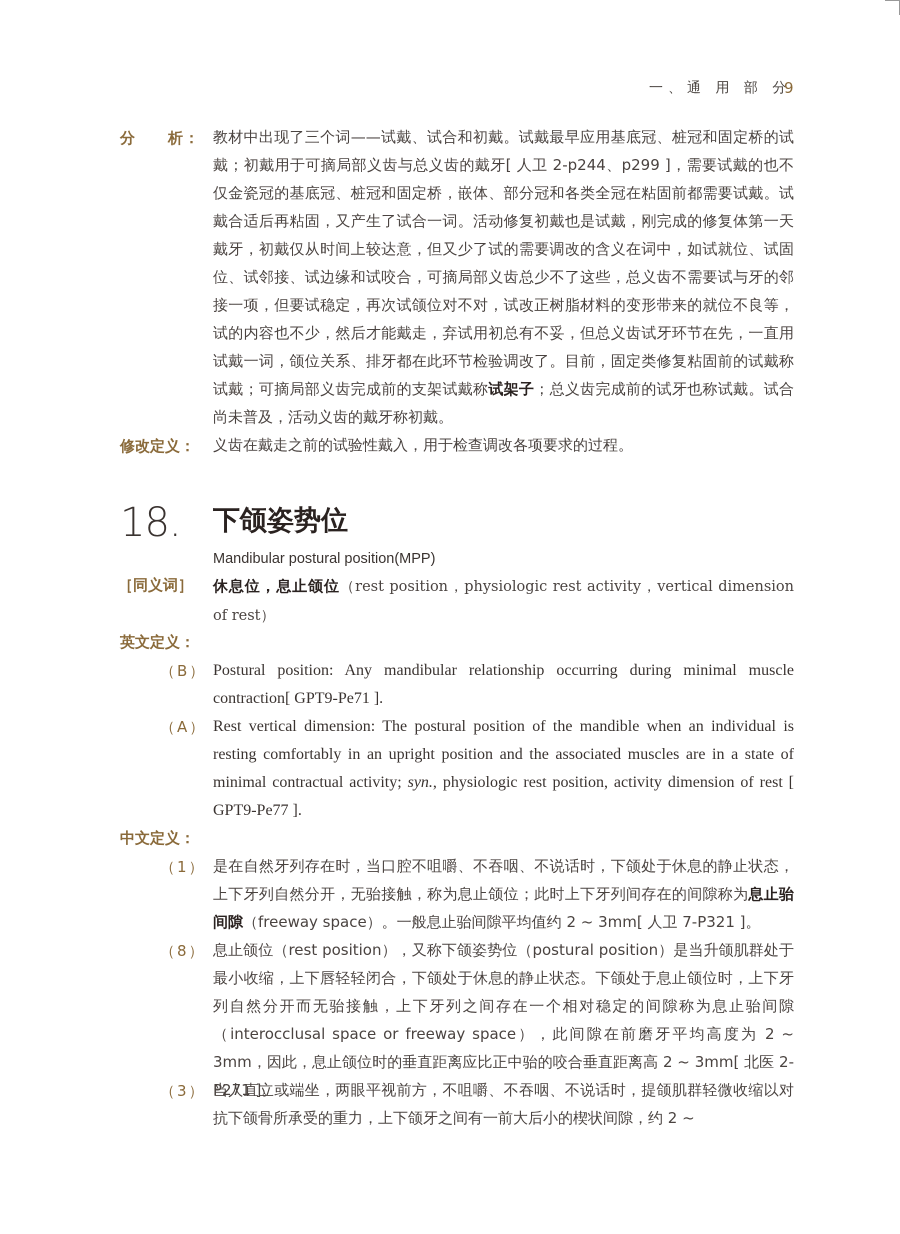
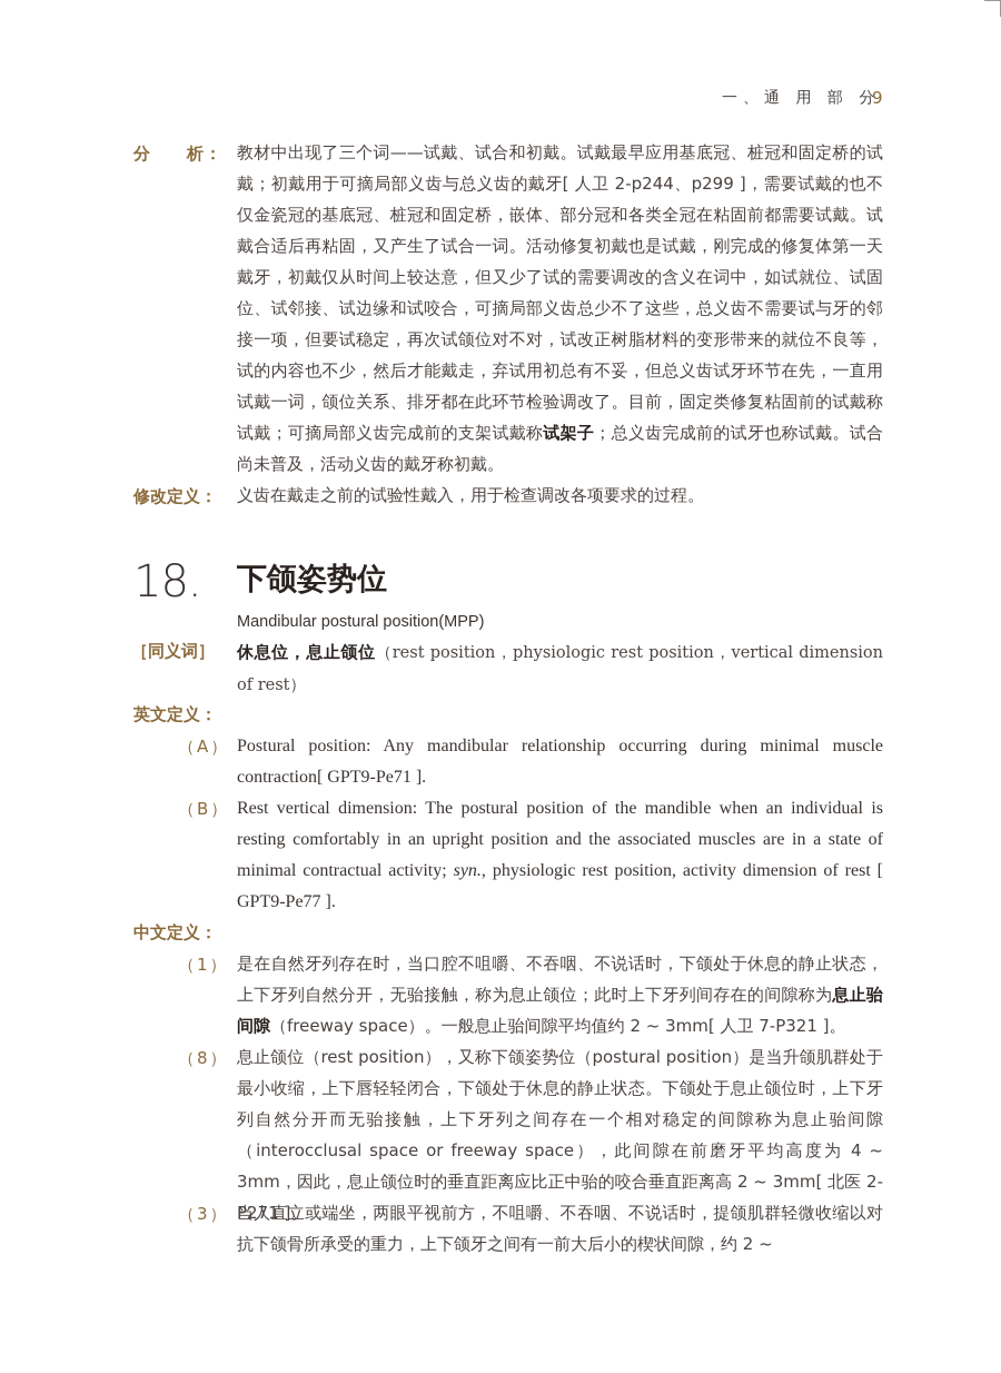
  一、通 用 部 分
  9
  分 析：
  教材中出现了三个词——试戴、试合和初戴。试戴最早应用基底冠、桩冠和固定桥的试戴；初戴用于可摘局部义齿与总义齿的戴牙[ 人卫 2-p244、p299 ]，需要试戴的也不仅金瓷冠的基底冠、桩冠和固定桥，嵌体、部分冠和各类全冠在粘固前都需要试戴。试戴合适后再粘固，又产生了试合一词。活动修复初戴也是试戴，刚完成的修复体第一天戴牙，初戴仅从时间上较达意，但又少了试的需要调改的含义在词中，如试就位、试固位、试邻接、试边缘和试咬合，可摘局部义齿总少不了这些，总义齿不需要试与牙的邻接一项，但要试稳定，再次试颌位对不对，试改正树脂材料的变形带来的就位不良等，试的内容也不少，然后才能戴走，弃试用初总有不妥，但总义齿试牙环节在先，一直用试戴一词，颌位关系、排牙都在此环节检验调改了。目前，固定类修复粘固前的试戴称试戴；可摘局部义齿完成前的支架试戴称试架子；总义齿完成前的试牙也称试戴。试合尚未普及，活动义齿的戴牙称初戴。
  修改定义：
  义齿在戴走之前的试验性戴入，用于检查调改各项要求的过程。
  18.
  下颌姿势位
  Mandibular postural position(MPP)
  ［同义词］
- 休息位，息止颌位（rest position，physiologic rest activity，vertical dimension of rest）
+ 休息位，息止颌位（rest position，physiologic rest position，vertical dimension of rest）
  英文定义：
- （B）
+ （A）
  Postural position: Any mandibular relationship occurring during minimal muscle contraction[ GPT9-Pe71 ].
- （A）
+ （B）
  Rest vertical dimension: The postural position of the mandible when an individual is resting comfortably in an upright position and the associated muscles are in a state of minimal contractual activity; syn., physiologic rest position, activity dimension of rest [ GPT9-Pe77 ].
  中文定义：
  （1）
  是在自然牙列存在时，当口腔不咀嚼、不吞咽、不说话时，下颌处于休息的静止状态，上下牙列自然分开，无骀接触，称为息止颌位；此时上下牙列间存在的间隙称为息止骀间隙（freeway space）。一般息止骀间隙平均值约 2 ~ 3mm[ 人卫 7-P321 ]。
  （8）
- 息止颌位（rest position），又称下颌姿势位（postural position）是当升颌肌群处于最小收缩，上下唇轻轻闭合，下颌处于休息的静止状态。下颌处于息止颌位时，上下牙列自然分开而无骀接触，上下牙列之间存在一个相对稳定的间隙称为息止骀间隙（interocclusal space or freeway space），此间隙在前磨牙平均高度为 2 ~ 3mm，因此，息止颌位时的垂直距离应比正中骀的咬合垂直距离高 2 ~ 3mm[ 北医 2-P271 ]。
+ 息止颌位（rest position），又称下颌姿势位（postural position）是当升颌肌群处于最小收缩，上下唇轻轻闭合，下颌处于休息的静止状态。下颌处于息止颌位时，上下牙列自然分开而无骀接触，上下牙列之间存在一个相对稳定的间隙称为息止骀间隙（interocclusal space or freeway space），此间隙在前磨牙平均高度为 4 ~ 3mm，因此，息止颌位时的垂直距离应比正中骀的咬合垂直距离高 2 ~ 3mm[ 北医 2-P271 ]。
  （3）
  当人直立或端坐，两眼平视前方，不咀嚼、不吞咽、不说话时，提颌肌群轻微收缩以对抗下颌骨所承受的重力，上下颌牙之间有一前大后小的楔状间隙，约 2 ~
